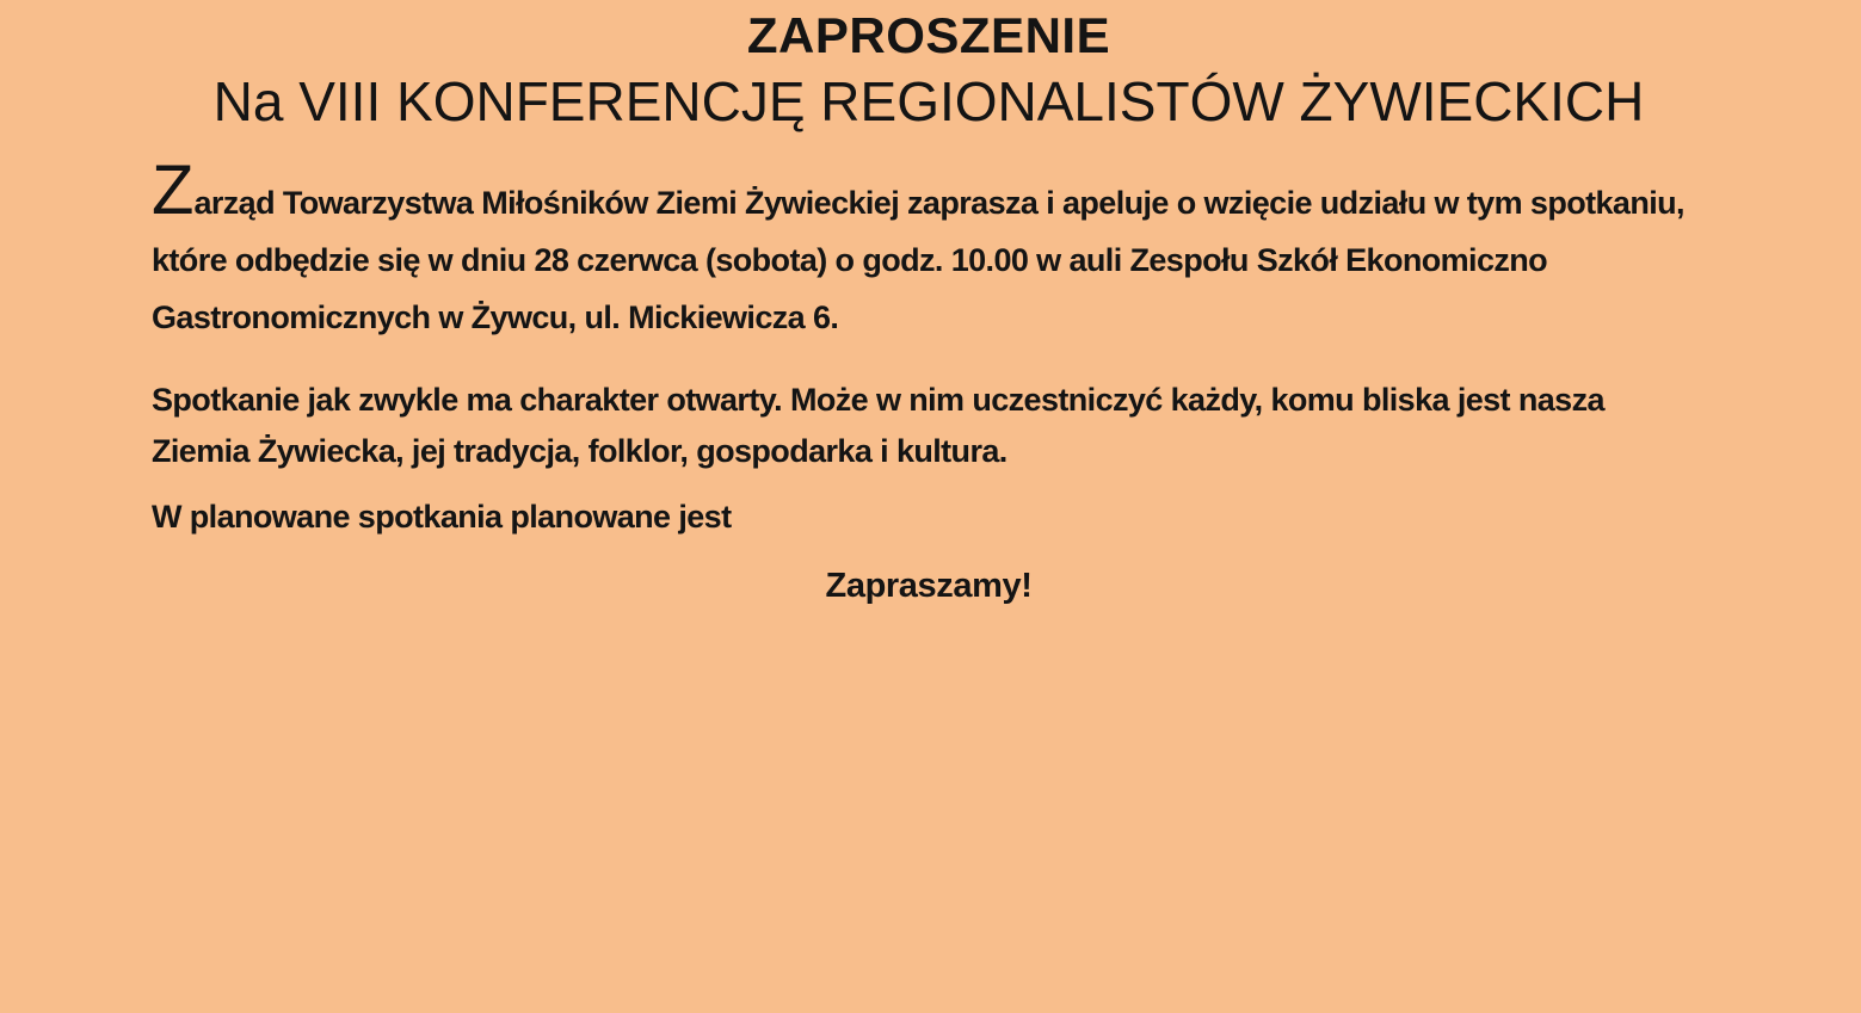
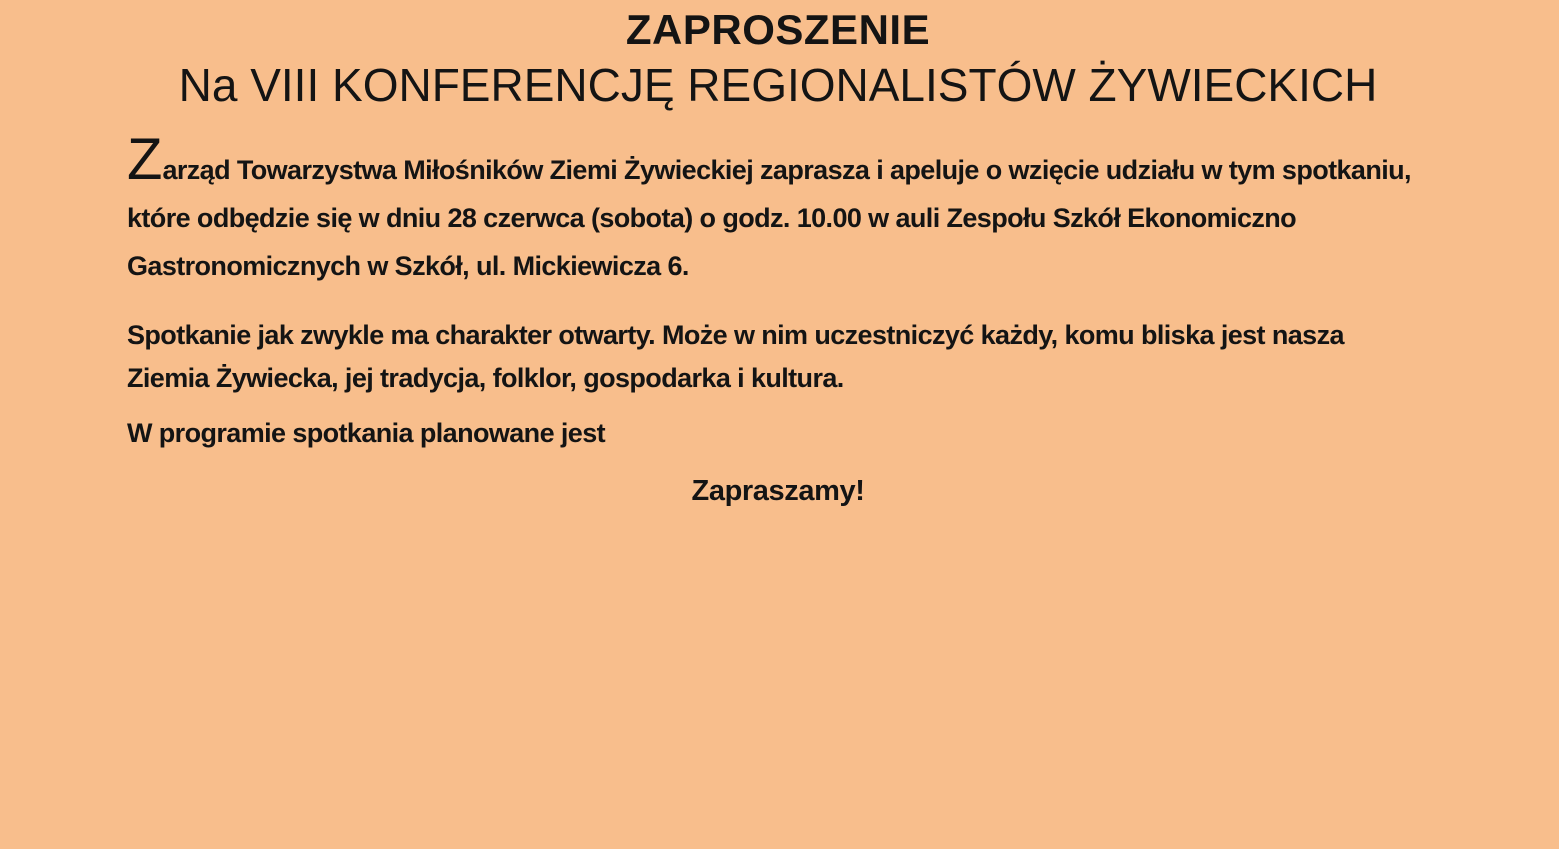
  ZAPROSZENIE
  Na VIII KONFERENCJĘ REGIONALISTÓW ŻYWIECKICH
  Zarząd Towarzystwa Miłośników Ziemi Żywieckiej zaprasza i apeluje o wzięcie udziału w tym spotkaniu,
  które odbędzie się w dniu 28 czerwca (sobota) o godz. 10.00 w auli Zespołu Szkół Ekonomiczno
- Gastronomicznych w Żywcu, ul. Mickiewicza 6.
+ Gastronomicznych w Szkół, ul. Mickiewicza 6.
  Spotkanie jak zwykle ma charakter otwarty. Może w nim uczestniczyć każdy, komu bliska jest nasza
  Ziemia Żywiecka, jej tradycja, folklor, gospodarka i kultura.
- W planowane spotkania planowane jest
+ W programie spotkania planowane jest
  Zapraszamy!
